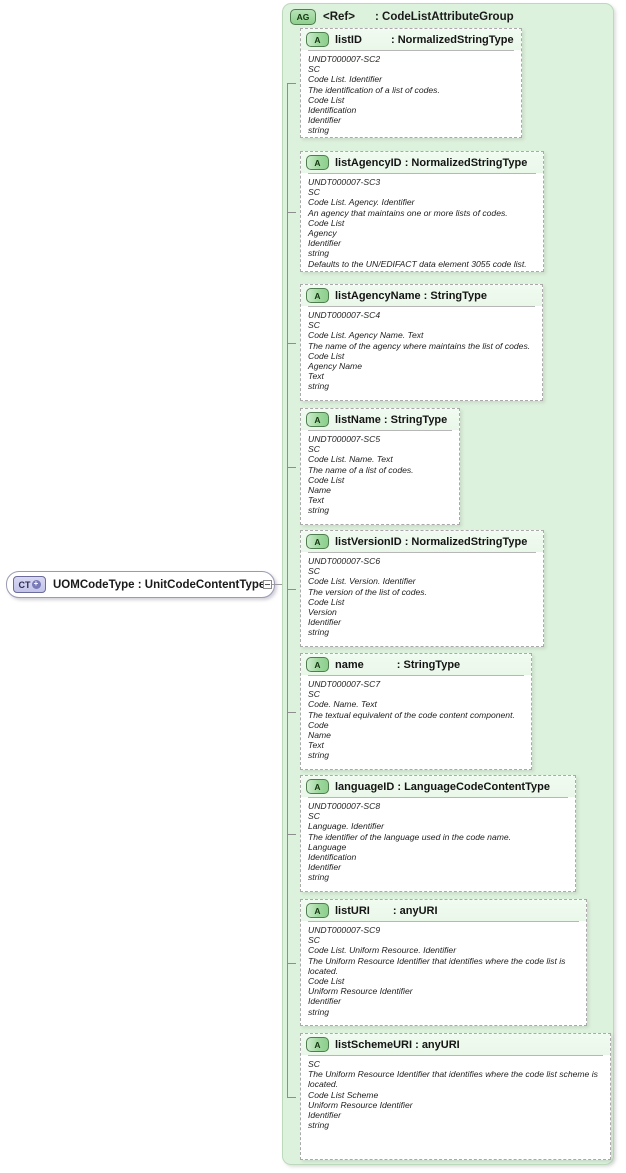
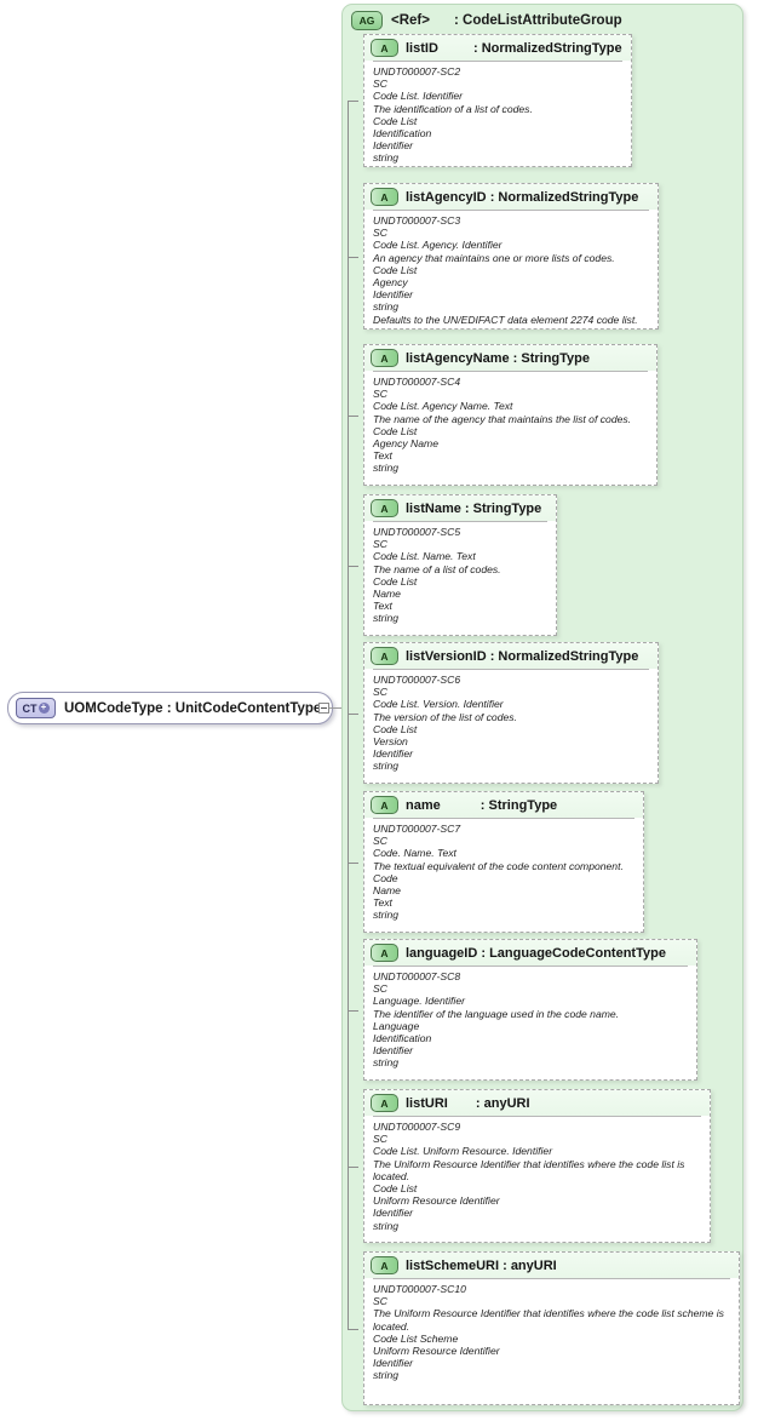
  CT
  +
  UOMCodeType : UnitCodeContentTyp
  AG
  <Ref> : CodeListAttributeGroup
  A
  listID : NormalizedStringType
  UNDT000007-SC2
  SC
  Code List. Identifier
  The identification of a list of codes.
  Code List
  Identification
  Identifier
  string
  A
  listAgencyID : NormalizedStringType
  UNDT000007-SC3
  SC
  Code List. Agency. Identifier
  An agency that maintains one or more lists of codes.
  Code List
  Agency
  Identifier
  string
- Defaults to the UN/EDIFACT data element 3055 code list.
+ Defaults to the UN/EDIFACT data element 2274 code list.
  A
  listAgencyName : StringType
  UNDT000007-SC4
  SC
  Code List. Agency Name. Text
- The name of the agency where maintains the list of codes.
+ The name of the agency that maintains the list of codes.
  Code List
  Agency Name
  Text
  string
  A
  listName : StringType
  UNDT000007-SC5
  SC
  Code List. Name. Text
  The name of a list of codes.
  Code List
  Name
  Text
  string
  A
  listVersionID : NormalizedStringType
  UNDT000007-SC6
  SC
  Code List. Version. Identifier
  The version of the list of codes.
  Code List
  Version
  Identifier
  string
  A
  name : StringType
  UNDT000007-SC7
  SC
  Code. Name. Text
  The textual equivalent of the code content component.
  Code
  Name
  Text
  string
  A
  languageID : LanguageCodeContentType
  UNDT000007-SC8
  SC
  Language. Identifier
  The identifier of the language used in the code name.
  Language
  Identification
  Identifier
  string
  A
  listURI : anyURI
  UNDT000007-SC9
  SC
  Code List. Uniform Resource. Identifier
  The Uniform Resource Identifier that identifies where the code list is located.
  Code List
  Uniform Resource Identifier
  Identifier
  string
  A
  listSchemeURI : anyURI
+ UNDT000007-SC10
  SC
  The Uniform Resource Identifier that identifies where the code list scheme is located.
  Code List Scheme
  Uniform Resource Identifier
  Identifier
  string
